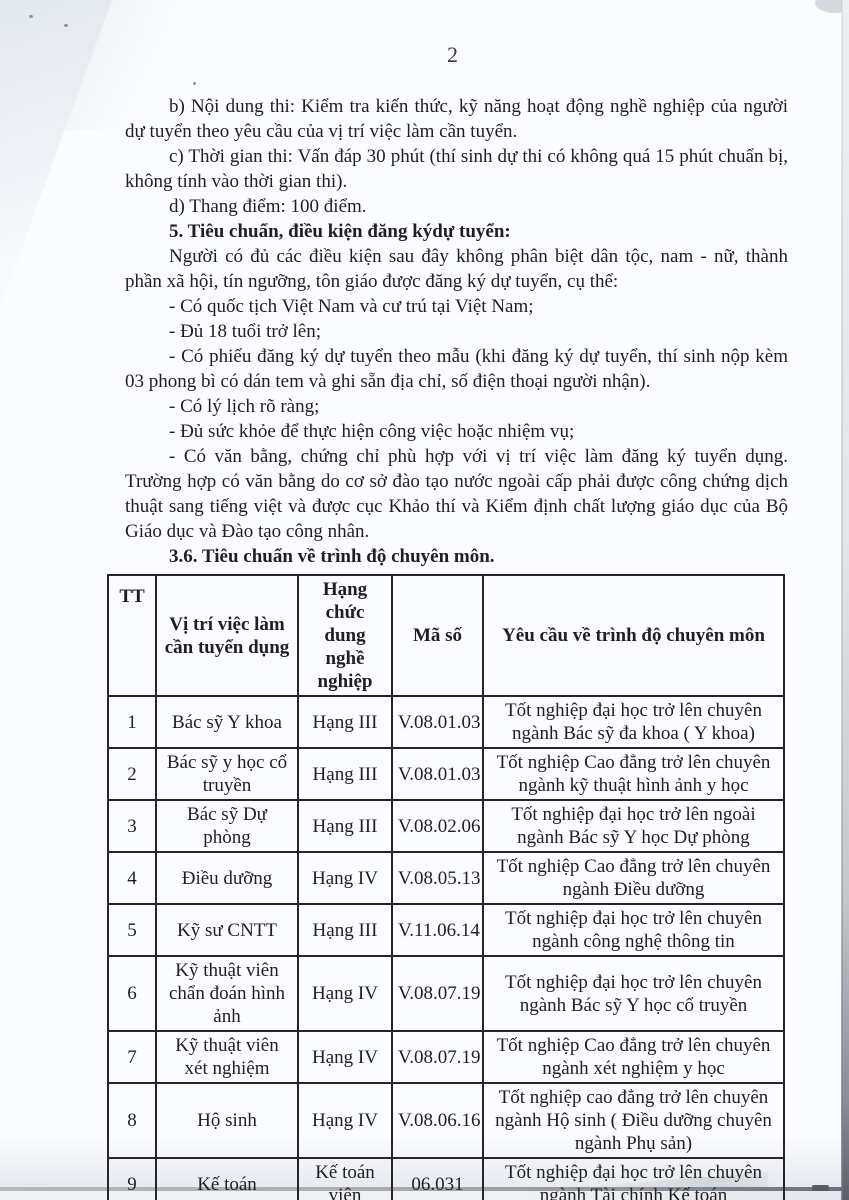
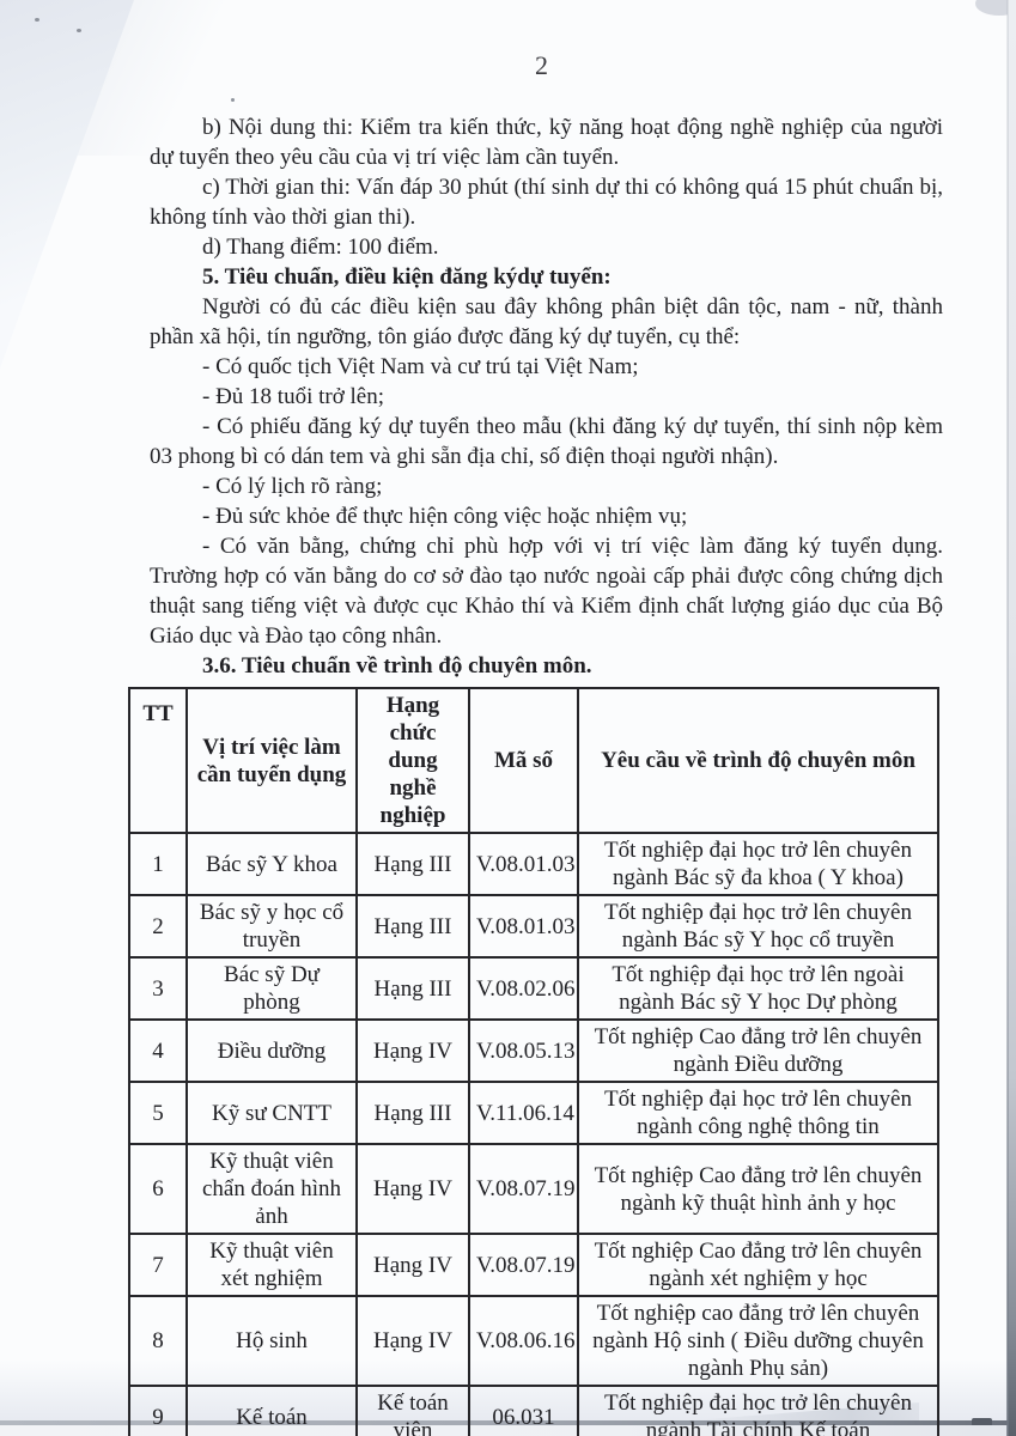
  2
  b) Nội dung thi: Kiểm tra kiến thức, kỹ năng hoạt động nghề nghiệp của người dự tuyển theo yêu cầu của vị trí việc làm cần tuyển.
  c) Thời gian thi: Vấn đáp 30 phút (thí sinh dự thi có không quá 15 phút chuẩn bị, không tính vào thời gian thi).
  d) Thang điểm: 100 điểm.
  5. Tiêu chuẩn, điều kiện đăng kýdự tuyển:
  Người có đủ các điều kiện sau đây không phân biệt dân tộc, nam - nữ, thành phần xã hội, tín ngưỡng, tôn giáo được đăng ký dự tuyển, cụ thể:
  - Có quốc tịch Việt Nam và cư trú tại Việt Nam;
  - Đủ 18 tuổi trở lên;
  - Có phiếu đăng ký dự tuyển theo mẫu (khi đăng ký dự tuyển, thí sinh nộp kèm 03 phong bì có dán tem và ghi sẵn địa chỉ, số điện thoại người nhận).
  - Có lý lịch rõ ràng;
  - Đủ sức khỏe để thực hiện công việc hoặc nhiệm vụ;
  - Có văn bằng, chứng chỉ phù hợp với vị trí việc làm đăng ký tuyển dụng. Trường hợp có văn bằng do cơ sở đào tạo nước ngoài cấp phải được công chứng dịch thuật sang tiếng việt và được cục Khảo thí và Kiểm định chất lượng giáo dục của Bộ Giáo dục và Đào tạo công nhân.
  3.6. Tiêu chuẩn về trình độ chuyên môn.
  TT	Vị trí việc làm cần tuyển dụng	Hạng chức dung nghề nghiệp	Mã số	Yêu cầu về trình độ chuyên môn
  1	Bác sỹ Y khoa	Hạng III	V.08.01.03	Tốt nghiệp đại học trở lên chuyên ngành Bác sỹ đa khoa ( Y khoa)
- 2	Bác sỹ y học cổ truyền	Hạng III	V.08.01.03	Tốt nghiệp Cao đẳng trở lên chuyên ngành kỹ thuật hình ảnh y học
+ 2	Bác sỹ y học cổ truyền	Hạng III	V.08.01.03	Tốt nghiệp đại học trở lên chuyên ngành Bác sỹ Y học cổ truyền
  3	Bác sỹ Dự phòng	Hạng III	V.08.02.06	Tốt nghiệp đại học trở lên ngoài ngành Bác sỹ Y học Dự phòng
  4	Điều dưỡng	Hạng IV	V.08.05.13	Tốt nghiệp Cao đẳng trở lên chuyên ngành Điều dưỡng
  5	Kỹ sư CNTT	Hạng III	V.11.06.14	Tốt nghiệp đại học trở lên chuyên ngành công nghệ thông tin
- 6	Kỹ thuật viên chẩn đoán hình ảnh	Hạng IV	V.08.07.19	Tốt nghiệp đại học trở lên chuyên ngành Bác sỹ Y học cổ truyền
+ 6	Kỹ thuật viên chẩn đoán hình ảnh	Hạng IV	V.08.07.19	Tốt nghiệp Cao đẳng trở lên chuyên ngành kỹ thuật hình ảnh y học
  7	Kỹ thuật viên xét nghiệm	Hạng IV	V.08.07.19	Tốt nghiệp Cao đẳng trở lên chuyên ngành xét nghiệm y học
  8	Hộ sinh	Hạng IV	V.08.06.16	Tốt nghiệp cao đẳng trở lên chuyên ngành Hộ sinh ( Điều dưỡng chuyên ngành Phụ sản)
  9	Kế toán	Kế toán viên	06.031	Tốt nghiệp đại học trở lên chuyên ngành Tài chính Kế toán
